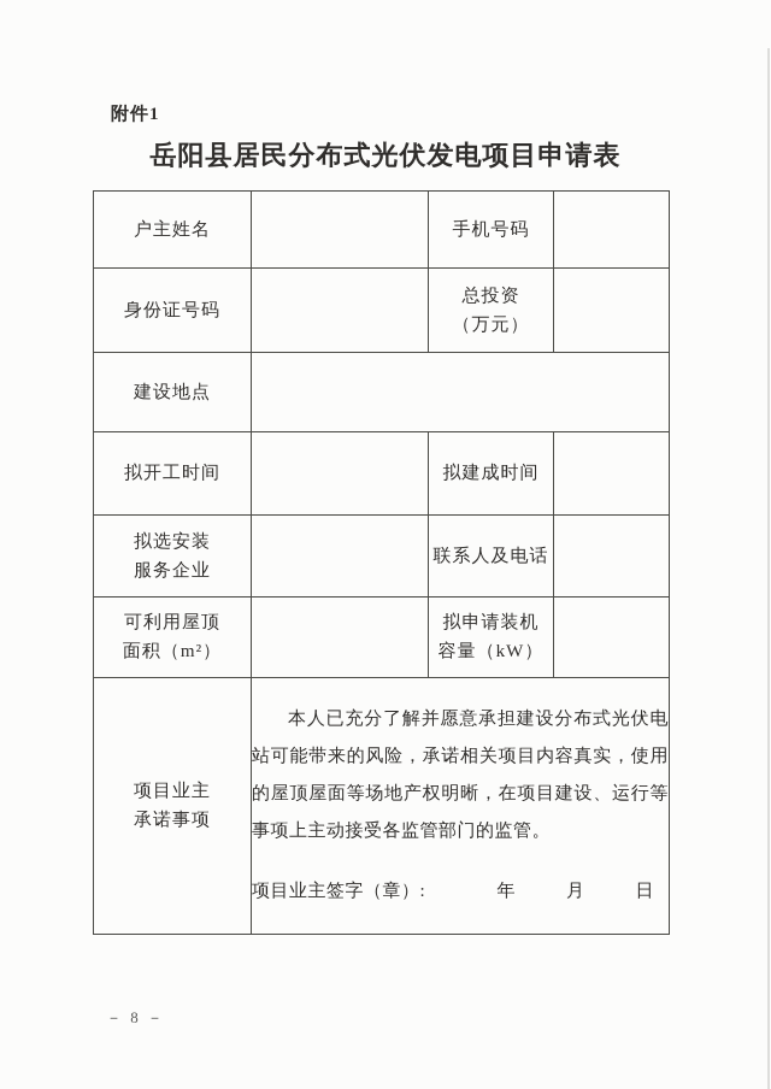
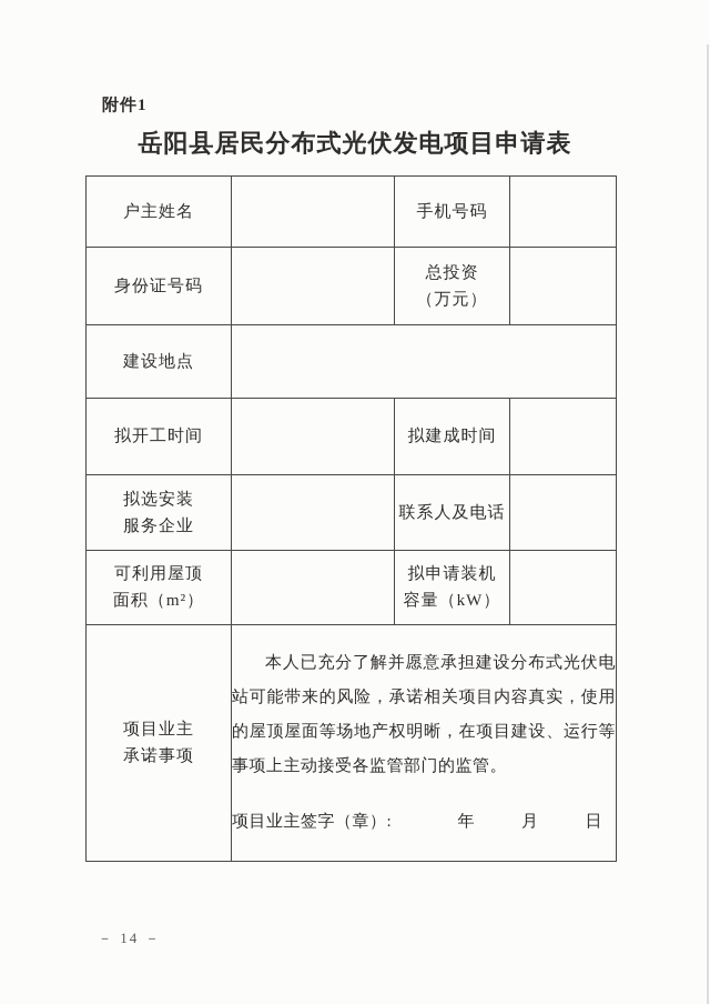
  附件1
  岳阳县居民分布式光伏发电项目申请表
  户主姓名		手机号码
  身份证号码		总投资 （万元）
  建设地点
  拟开工时间		拟建成时间
  拟选安装 服务企业		联系人及电话
  可利用屋顶 面积（m²）		拟申请装机 容量（kW）
  项目业主 承诺事项	本人已充分了解并愿意承担建设分布式光伏电站可能带来的风险，承诺相关项目内容真实，使用的屋顶屋面等场地产权明晰，在项目建设、运行等事项上主动接受各监管部门的监管。 项目业主签字（章）: 年 月 日
- － 8 －
+ － 14 －
